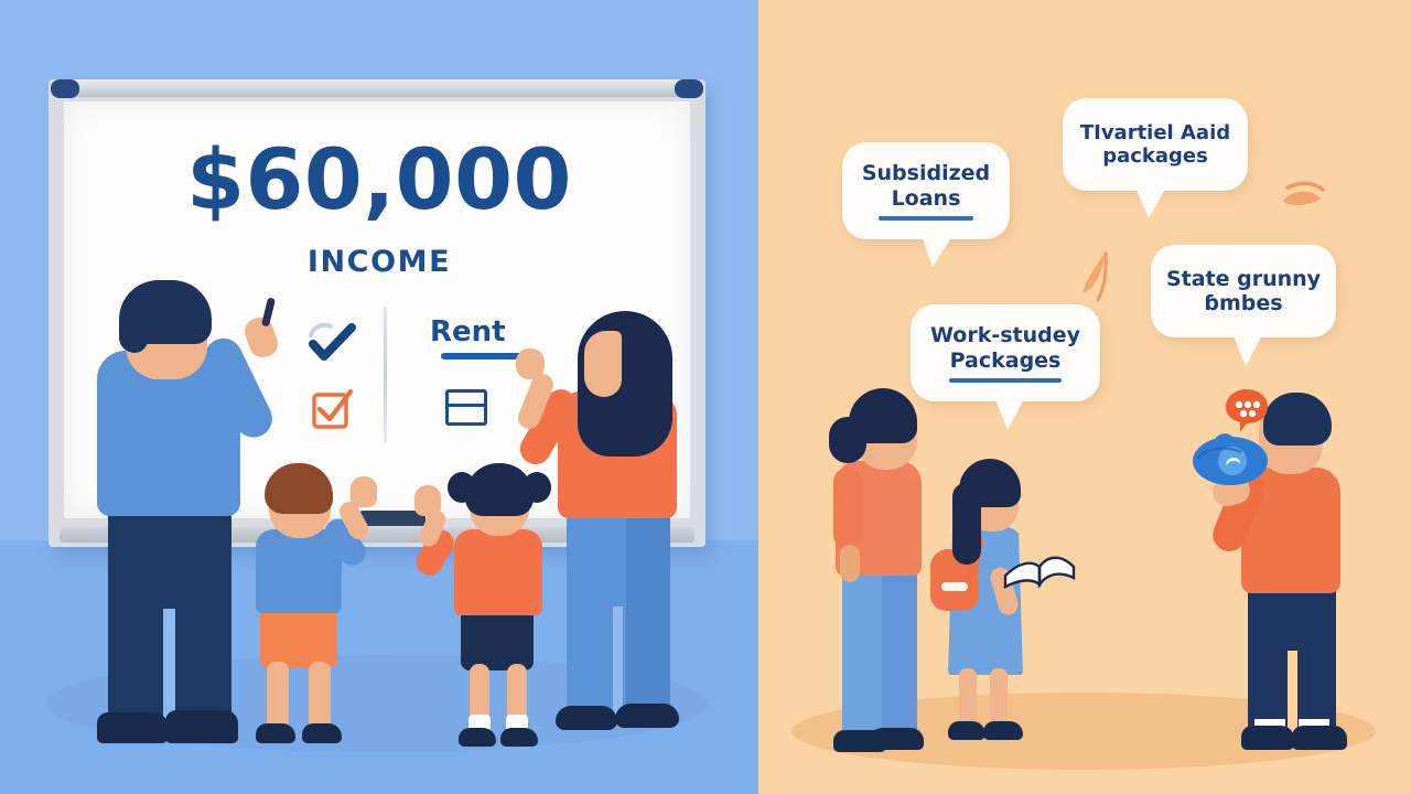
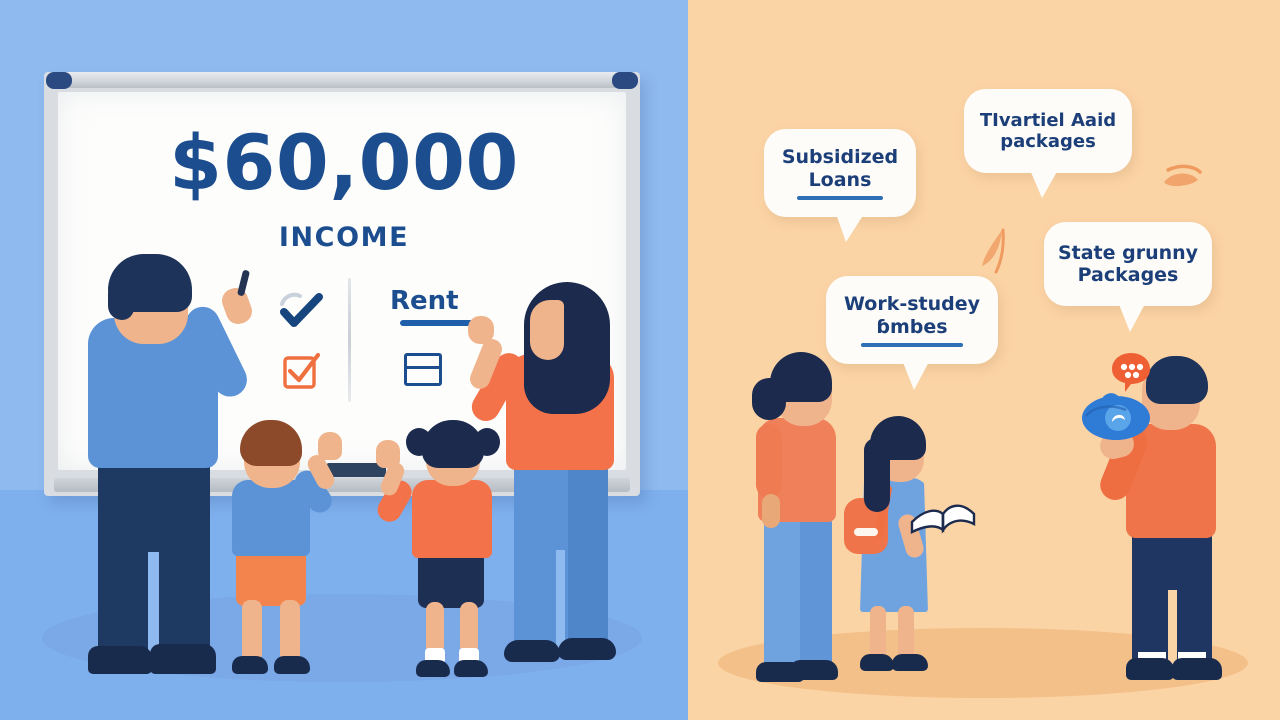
  $60,000
  INCOME
  Rent
  Subsidized
  Loans
  TIvartiel Aaid
  packages
  Work-studey
- Packages
+ ɓmbes
  State grunny
- ɓmbes
+ Packages
